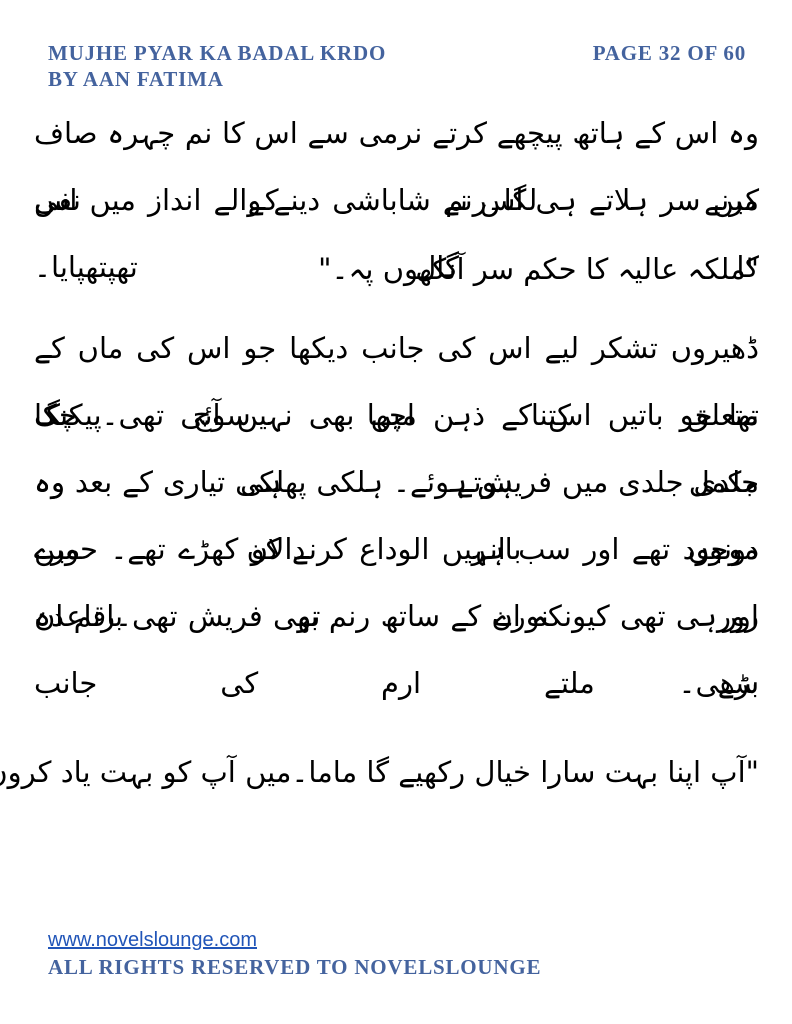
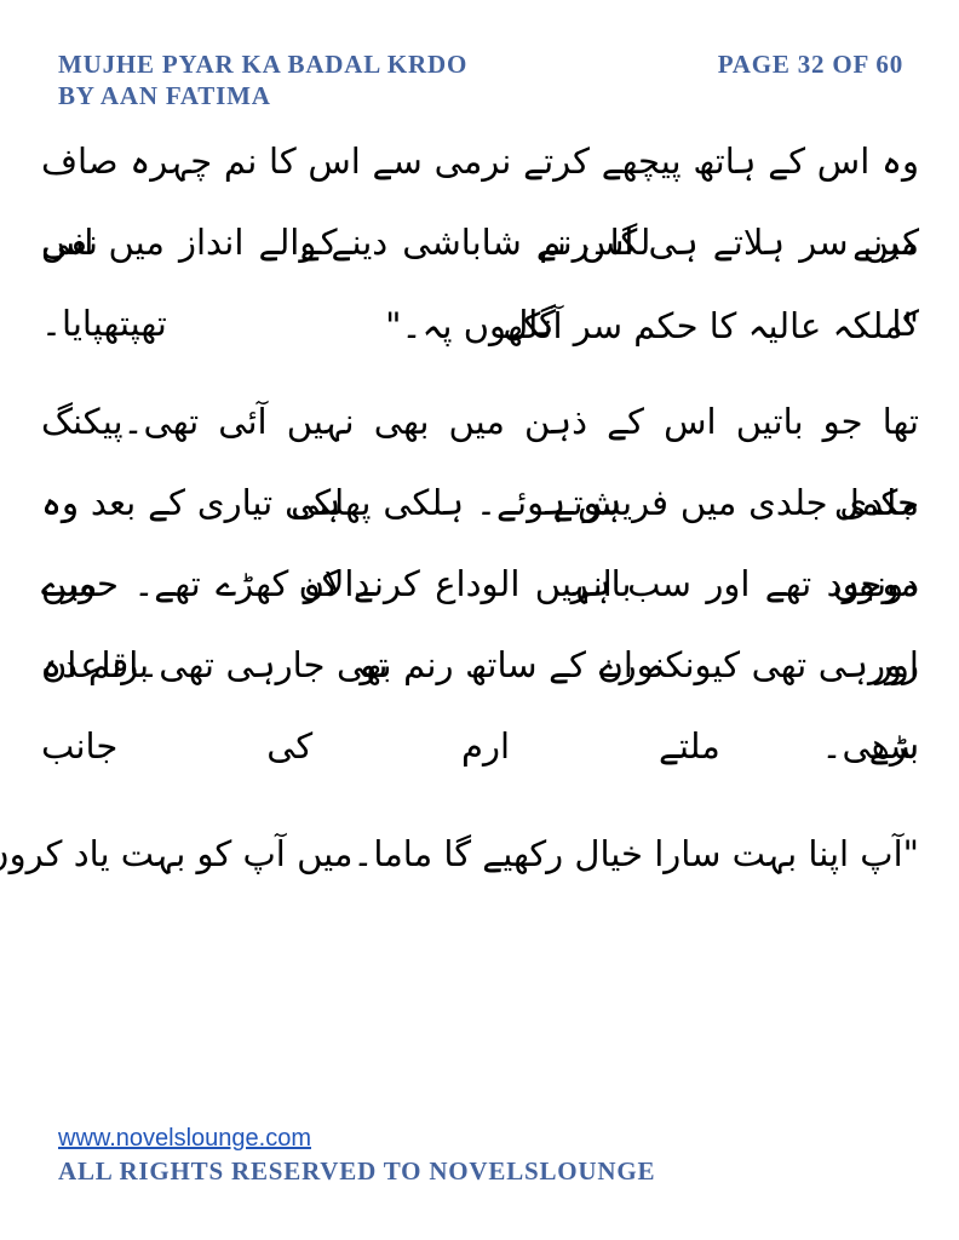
  MUJHE PYAR KA BADAL KRDO
  BY AAN FATIMA
  PAGE 32 OF 60
  وہ اس کے ہاتھ پیچھے کرتے نرمی سے اس کا نم چہرہ صاف کرنے لگا۔رنم کے نفی
  میں سر ہلاتے ہی اس نے شاباشی دینے والے انداز میں اس کا گال تھپتھپایا۔
  "ملکہ عالیہ کا حکم سر آنکھوں پہ۔"
- ڈھیروں تشکر لیے اس کی جانب دیکھا جو اس کی ماں کے متعلق کتنا اچھا سوچ چکا
  تھا جو باتیں اس کے ذہن میں بھی نہیں آئی تھی۔پیکنگ مکمل ہوتے ہی وہ
  جلدی جلدی میں فریش ہوئے۔ ہلکی پھلکی تیاری کے بعد وہ دونوں باہر دالان میں
  موجود تھے اور سب انہیں الوداع کرنے کو کھڑے تھے۔ حورے اور نورے تو باقاعدہ
- رورہی تھی کیونکہ ان کے ساتھ رنم بھی فریش تھی۔رنم ان سے ملتے ارم کی جانب
+ رورہی تھی کیونکہ ان کے ساتھ رنم بھی جارہی تھی۔رنم ان سے ملتے ارم کی جانب
  بڑھی۔
  "آپ اپنا بہت سارا خیال رکھیے گا ماما۔میں آپ کو بہت یاد کرو
  www.novelslounge.com
  ALL RIGHTS RESERVED TO NOVELSLOUNGE
